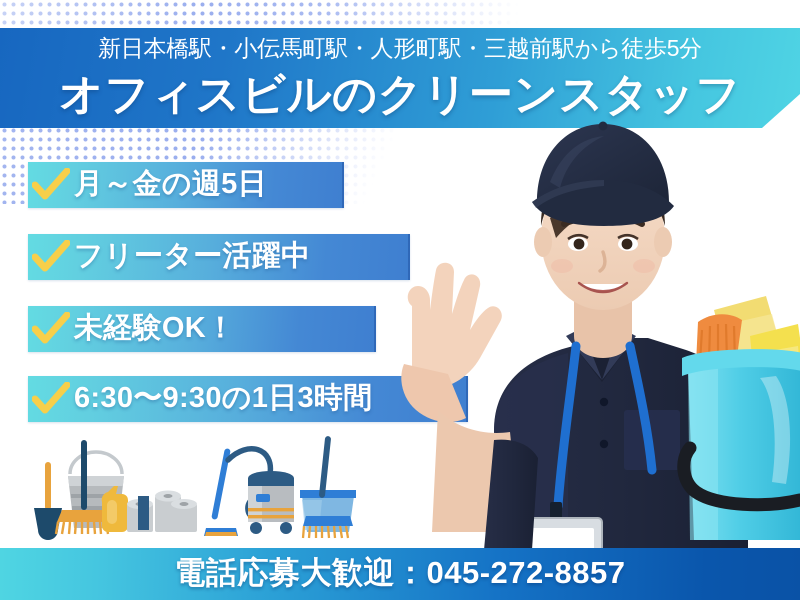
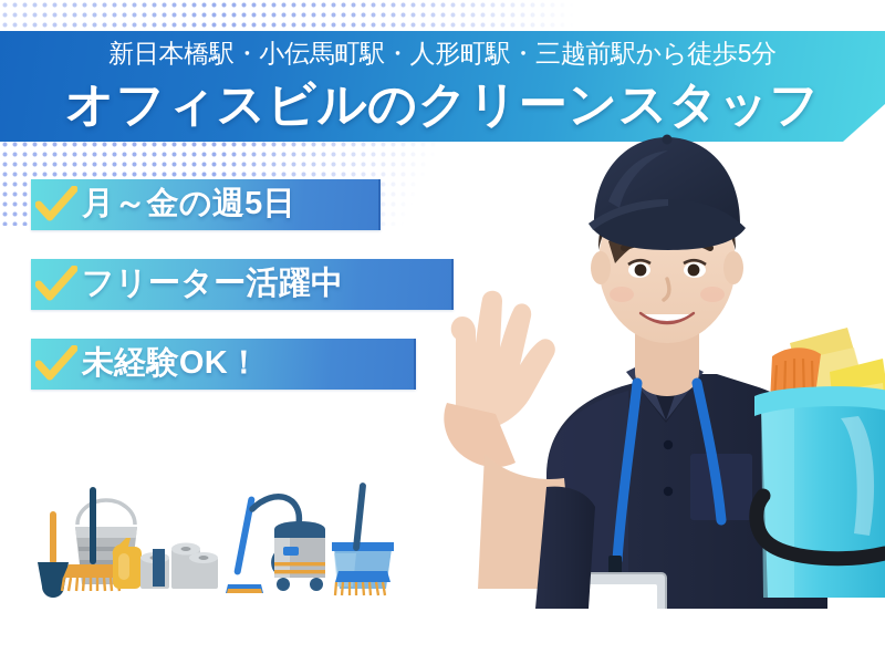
  新日本橋駅・小伝馬町駅・人形町駅・三越前駅から徒歩5分
  オフィスビルのクリーンスタッフ
  月～金の週5日
  フリーター活躍中
  未経験OK！
- 6:30〜9:30の1日3時間
- 電話応募大歓迎：045-272-8857
